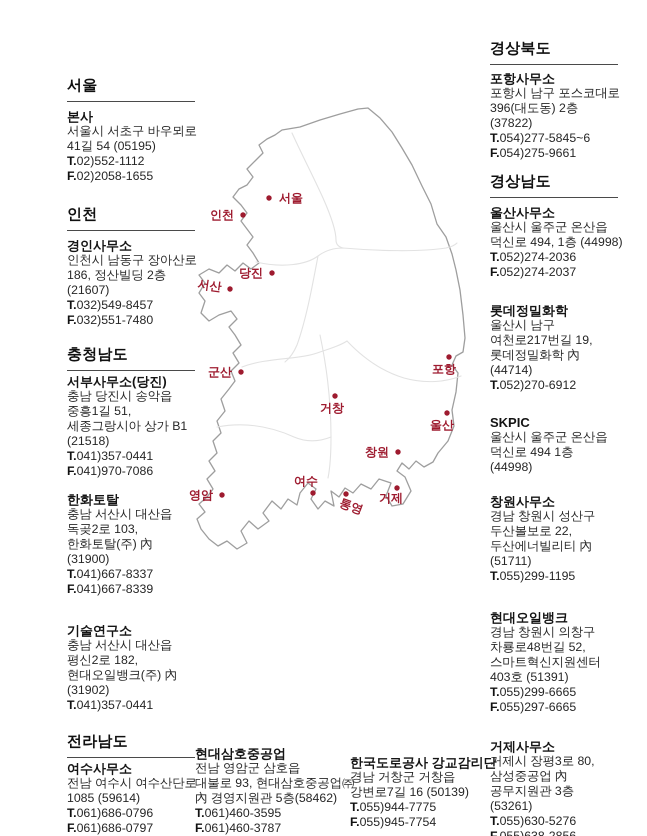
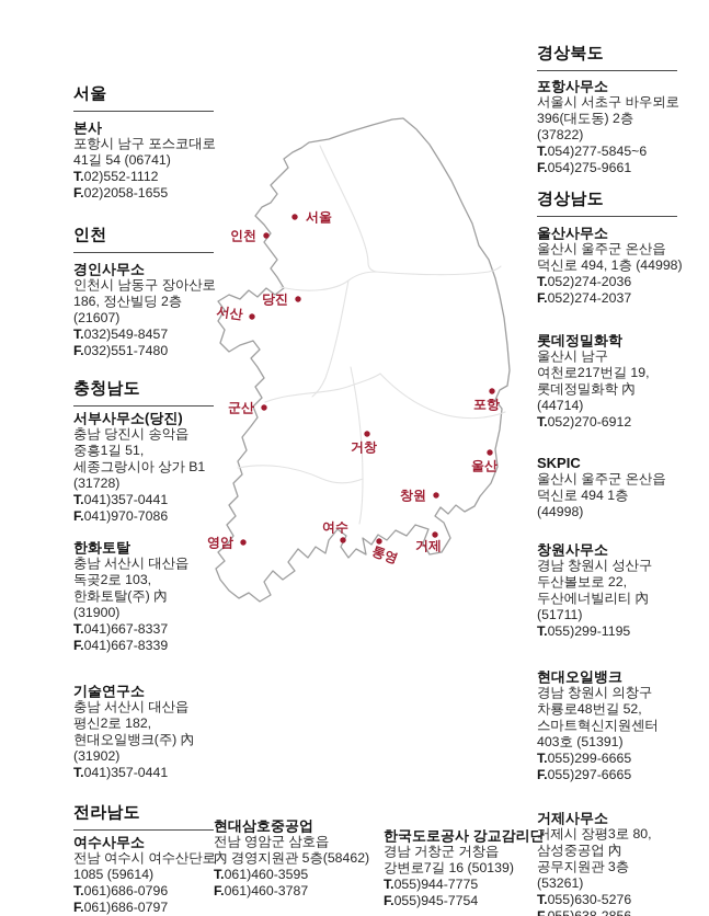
  서울
  인천
  당진
  군산
  포항
  거창
  울산
  창원
  여수
  거제
  영암
  서울
  본사
- 서울시 서초구 바우뫼로
+ 포항시 남구 포스코대로
- 41길 54 (05195)
+ 41길 54 (06741)
  T.02)552-1112
  F.02)2058-1655
  인천
  경인사무소
  인천시 남동구 장아산로
  186, 정산빌딩 2층
  (21607)
  T.032)549-8457
  F.032)551-7480
  충청남도
  서부사무소(당진)
  충남 당진시 송악읍
  중흥1길 51,
  세종그랑시아 상가 B1
- (21518)
+ (31728)
  T.041)357-0441
  F.041)970-7086
  한화토탈
  충남 서산시 대산읍
  독곶2로 103,
  한화토탈(주) 內
  (31900)
  T.041)667-8337
  F.041)667-8339
  기술연구소
  충남 서산시 대산읍
  평신2로 182,
  현대오일뱅크(주) 內
  (31902)
  T.041)357-0441
  전라남도
  여수사무소
  전남 여수시 여수산단로
  1085 (59614)
  T.061)686-0796
  F.061)686-0797
  현대삼호중공업
  전남 영암군 삼호읍
- 대불로 93, 현대삼호중공업㈜
  內 경영지원관 5층(58462)
  T.061)460-3595
  F.061)460-3787
  한국도로공사 강교감리단
  경남 거창군 거창읍
  강변로7길 16 (50139)
  T.055)944-7775
  F.055)945-7754
  경상북도
  포항사무소
- 포항시 남구 포스코대로
+ 서울시 서초구 바우뫼로
  396(대도동) 2층
  (37822)
  T.054)277-5845~6
  F.054)275-9661
  경상남도
  울산사무소
  울산시 울주군 온산읍
  덕신로 494, 1층 (44998)
  T.052)274-2036
  F.052)274-2037
  롯데정밀화학
  울산시 남구
  여천로217번길 19,
  롯데정밀화학 內
  (44714)
  T.052)270-6912
  SKPIC
  울산시 울주군 온산읍
  덕신로 494 1층
  (44998)
  창원사무소
  경남 창원시 성산구
  두산볼보로 22,
  두산에너빌리티 內
  (51711)
  T.055)299-1195
  현대오일뱅크
  경남 창원시 의창구
  차룡로48번길 52,
  스마트혁신지원센터
  403호 (51391)
  T.055)299-6665
  F.055)297-6665
  거제사무소
  거제시 장평3로 80,
  삼성중공업 內
  공무지원관 3층
  (53261)
  T.055)630-5276
